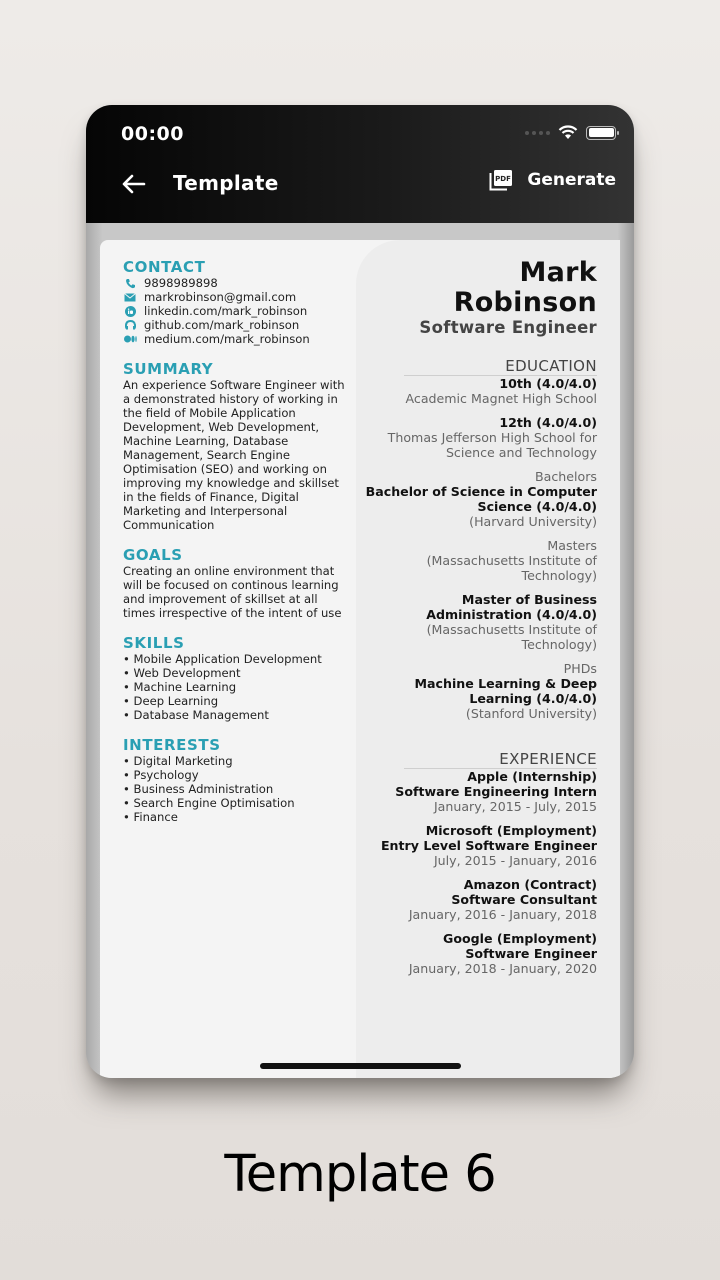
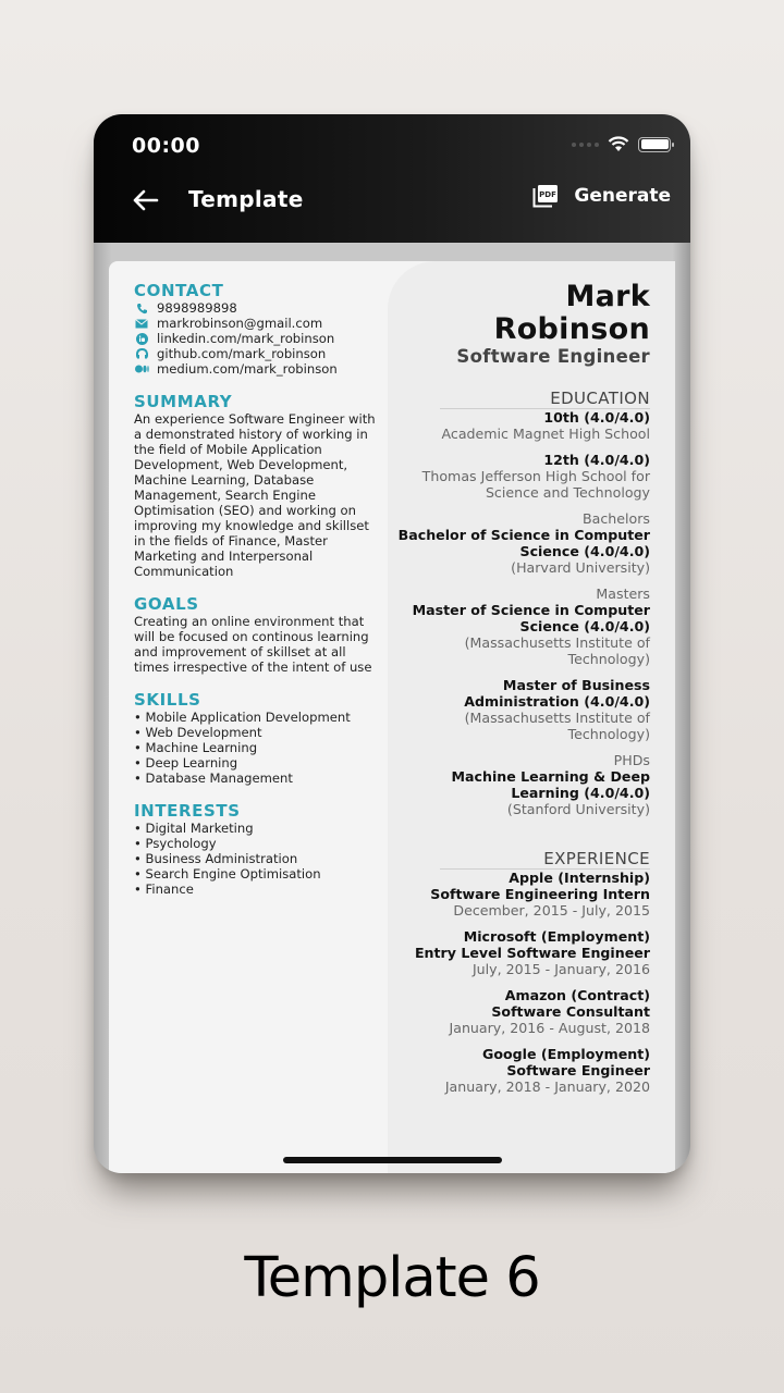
  00:00
  Template
  PDF
  Generate
  CONTACT
  9898989898
  markrobinson@gmail.com
  linkedin.com/mark_robinson
  github.com/mark_robinson
  medium.com/mark_robinson
  SUMMARY
- An experience Software Engineer with a demonstrated history of working in the field of Mobile Application Development, Web Development, Machine Learning, Database Management, Search Engine Optimisation (SEO) and working on improving my knowledge and skillset in the fields of Finance, Digital Marketing and Interpersonal Communication
+ An experience Software Engineer with a demonstrated history of working in the field of Mobile Application Development, Web Development, Machine Learning, Database Management, Search Engine Optimisation (SEO) and working on improving my knowledge and skillset in the fields of Finance, Master Marketing and Interpersonal Communication
  GOALS
  Creating an online environment that will be focused on continous learning and improvement of skillset at all times irrespective of the intent of use
  SKILLS
  • Mobile Application Development
  • Web Development
  • Machine Learning
  • Deep Learning
  • Database Management
  INTERESTS
  • Digital Marketing
  • Psychology
  • Business Administration
  • Search Engine Optimisation
  • Finance
  Mark
  Robinson
  Software Engineer
  EDUCATION
  10th (4.0/4.0)
  Academic Magnet High School
  12th (4.0/4.0)
  Thomas Jefferson High School for Science and Technology
  Bachelors
  Bachelor of Science in Computer Science (4.0/4.0)
  (Harvard University)
  Masters
+ Master of Science in Computer Science (4.0/4.0)
  (Massachusetts Institute of Technology)
  Master of Business Administration (4.0/4.0)
  (Massachusetts Institute of Technology)
  PHDs
  Machine Learning & Deep Learning (4.0/4.0)
  (Stanford University)
  EXPERIENCE
  Apple (Internship)
  Software Engineering Intern
- January, 2015 - July, 2015
+ December, 2015 - July, 2015
  Microsoft (Employment)
  Entry Level Software Engineer
  July, 2015 - January, 2016
  Amazon (Contract)
  Software Consultant
- January, 2016 - January, 2018
+ January, 2016 - August, 2018
  Google (Employment)
  Software Engineer
  January, 2018 - January, 2020
  Template 6
